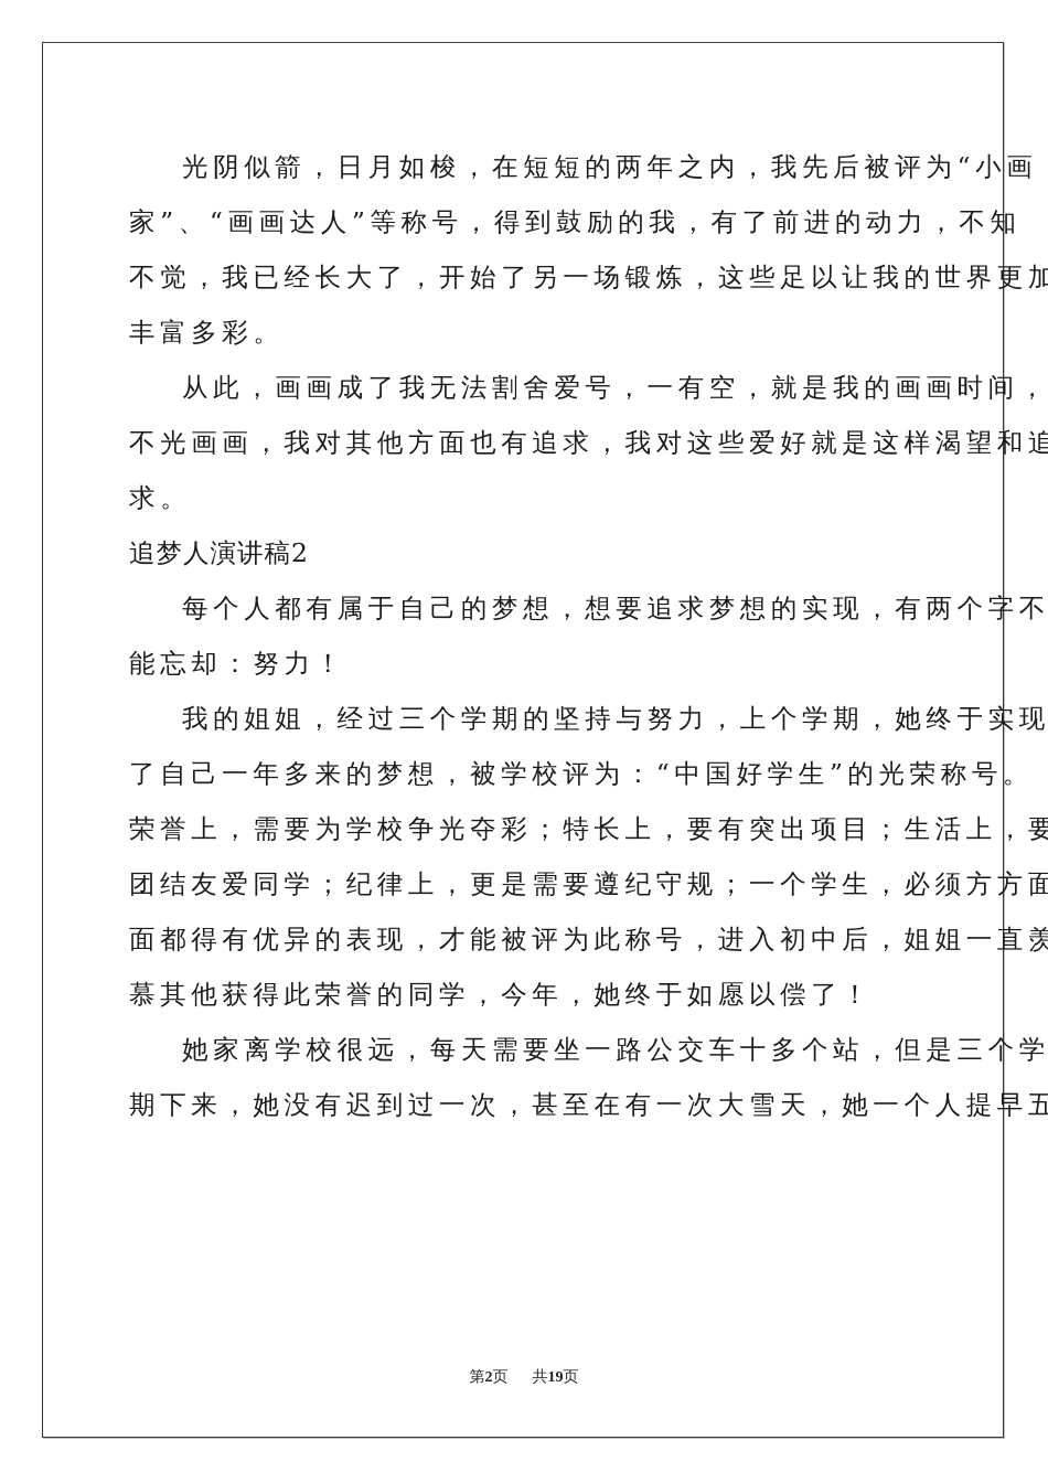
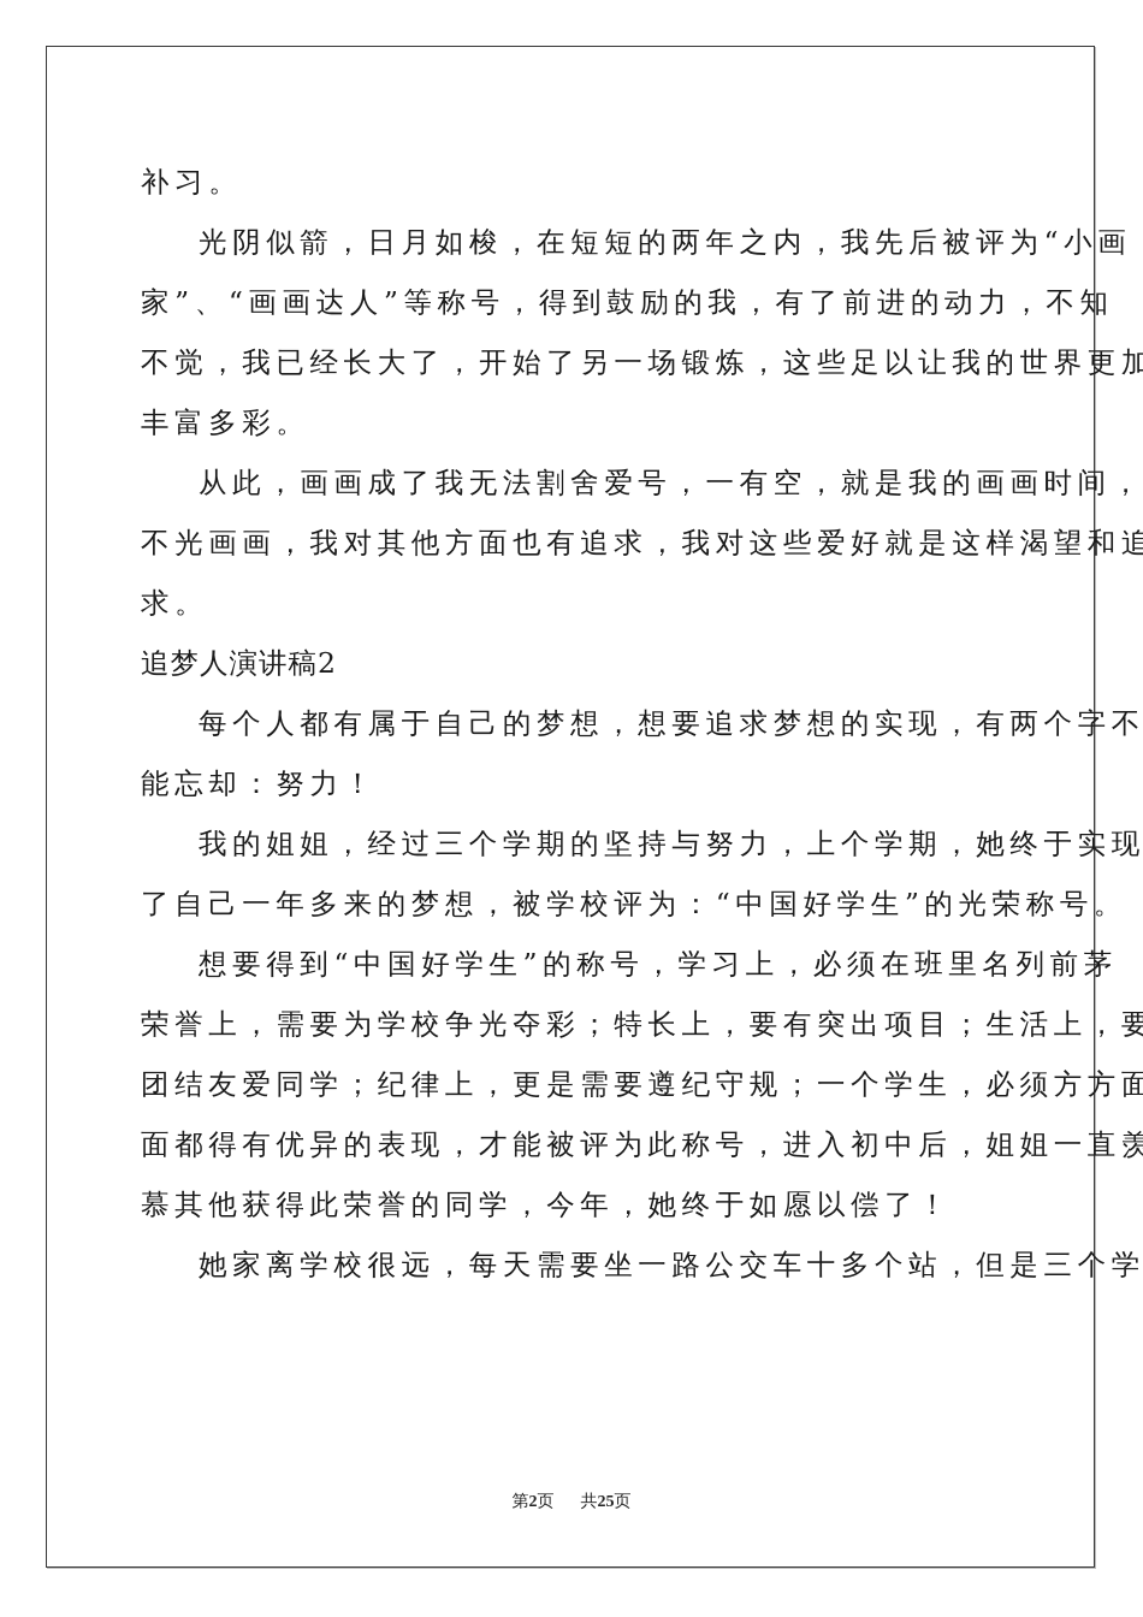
+ 补习。
  光阴似箭，日月如梭，在短短的两年之内，我先后被评为“小画
  家”、“画画达人”等称号，得到鼓励的我，有了前进的动力，不知
  不觉，我已经长大了，开始了另一场锻炼，这些足以让我的世界更加
  丰富多彩。
  从此，画画成了我无法割舍爱号，一有空，就是我的画画时间，
  不光画画，我对其他方面也有追求，我对这些爱好就是这样渴望和追
  求。
  追梦人演讲稿2
  每个人都有属于自己的梦想，想要追求梦想的实现，有两个字不
  能忘却：努力！
  我的姐姐，经过三个学期的坚持与努力，上个学期，她终于实现
  了自己一年多来的梦想，被学校评为：“中国好学生”的光荣称号。
+ 想要得到“中国好学生”的称号，学习上，必须在班里名列前茅
  荣誉上，需要为学校争光夺彩；特长上，要有突出项目；生活上，要
  团结友爱同学；纪律上，更是需要遵纪守规；一个学生，必须方方面
  面都得有优异的表现，才能被评为此称号，进入初中后，姐姐一直羡
  慕其他获得此荣誉的同学，今年，她终于如愿以偿了！
  她家离学校很远，每天需要坐一路公交车十多个站，但是三个学
- 期下来，她没有迟到过一次，甚至在有一次大雪天，她一个人提早五
- 第2页 共19页
+ 第2页 共25页
